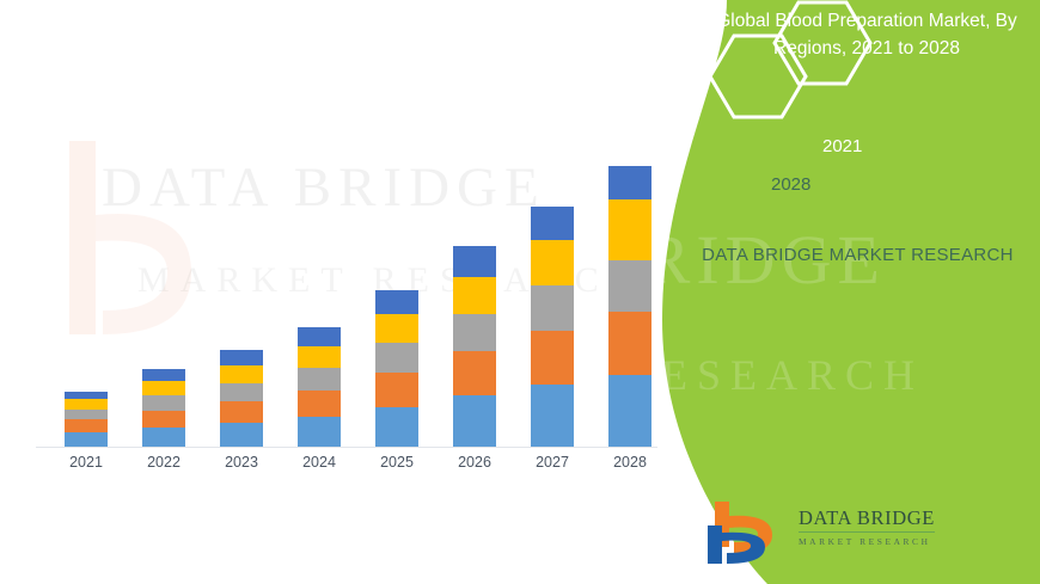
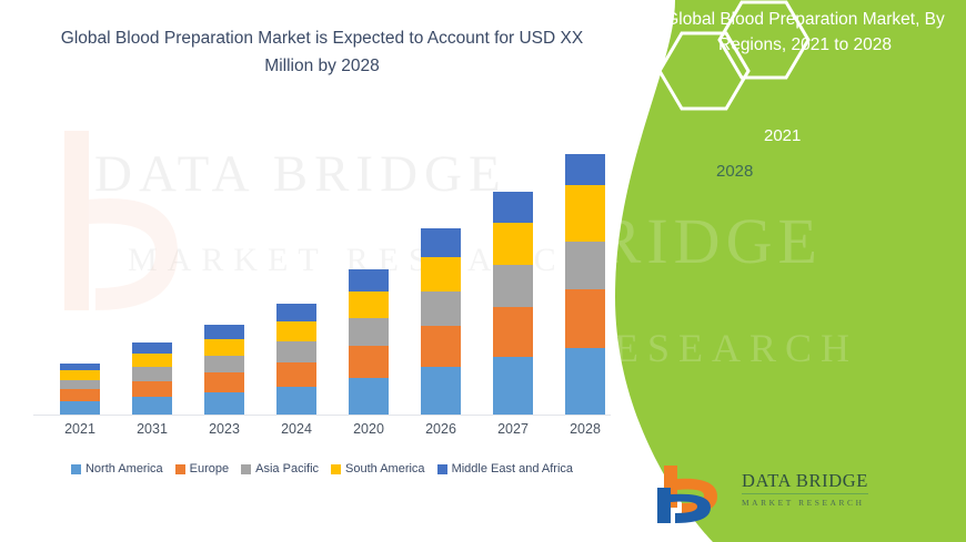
  DATA BRIDGE
  MARKET REAC
+ Global Blood Preparation Market is Expected to Account for USD XX Million by 2028
  2021
- 2022
+ 2031
  2023
  2024
- 2025
+ 2020
  2026
  2027
  2028
+ North America
+ Europe
+ Asia Pacific
+ South America
+ Middle East and Africa
  RIDGE
  ESEARCH
  Global Bood Preparation Market, By Regions, 221 to 2028
  2021
  2028
- DATA BRIDGE MARKET RESEARCH
  DATA BRIDGE
  MARKET RESEARCH
